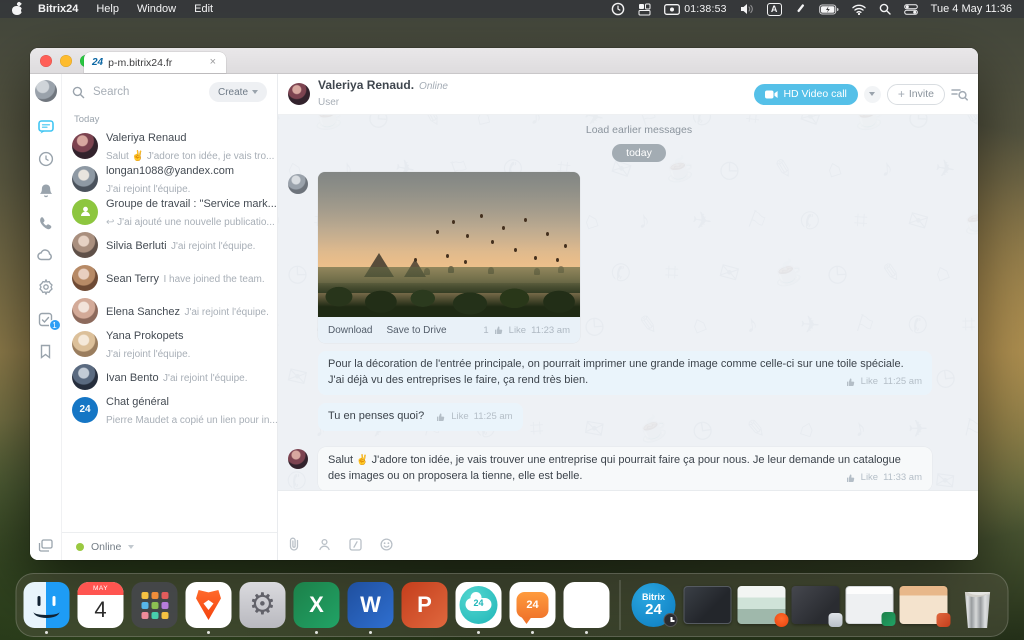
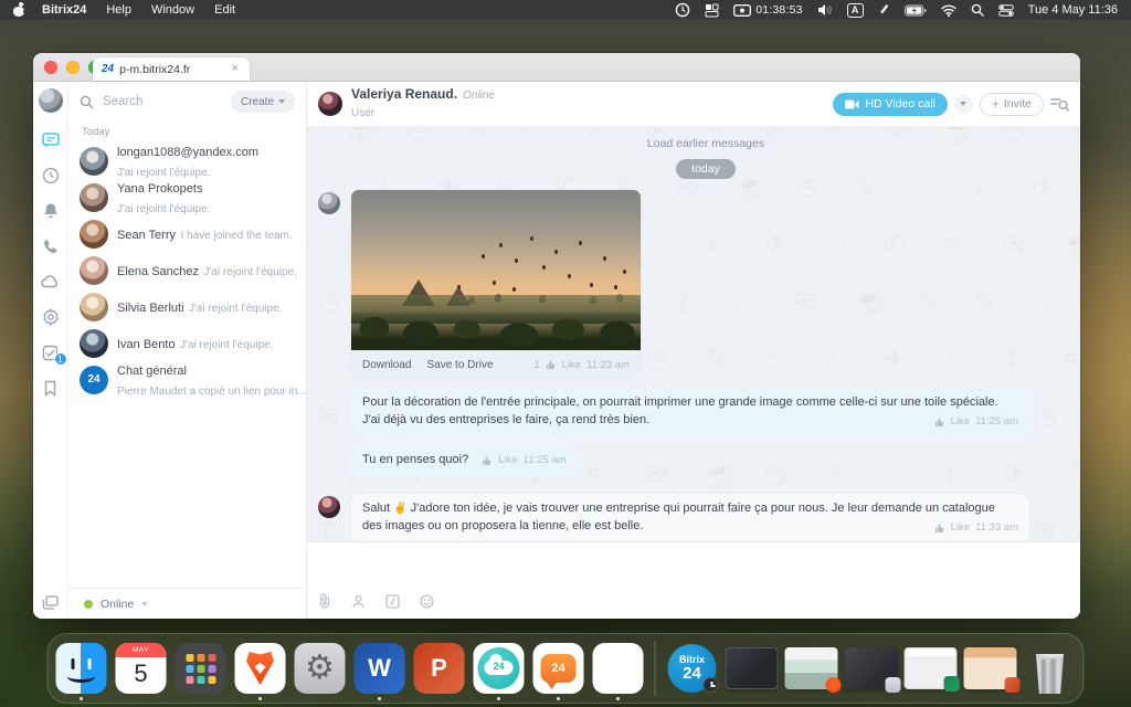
  Bitrix24
  Help
  Window
  Edit
  01:38:53
  A
  Tue 4 May 11:36
  24
  p-m.bitrix24.fr
  ×
  1
  Search
  Create
  Today
- Valeriya Renaud Salut ✌ J'adore ton idée, je vais tro...
  longan1088@yandex.com J'ai rejoint l'équipe.
- Groupe de travail : "Service mark... ↩ J'ai ajouté une nouvelle publicatio...
- Silvia Berluti J'ai rejoint l'équipe.
+ Yana Prokopets J'ai rejoint l'équipe.
  Sean Terry I have joined the team.
  Elena Sanchez J'ai rejoint l'équipe.
- Yana Prokopets J'ai rejoint l'équipe.
+ Silvia Berluti J'ai rejoint l'équipe.
  Ivan Bento J'ai rejoint l'équipe.
  24
  Chat général Pierre Maudet a copié un lien pour in...
  Online
  Valeriya Renaud.
  Online
  User
  HD Video call
  +
  Invite
  Load earlier messages
  today
  Download
  Save to Drive
  1
  Like
  11:23 am
  Pour la décoration de l'entrée principale, on pourrait imprimer une grande image comme celle-ci sur une toile spéciale. J'ai déjà vu des entreprises le faire, ça rend très bien.
  Like
  11:25 am
  Tu en penses quoi?
  Like
  11:25 am
  Salut ✌ J'adore ton idée, je vais trouver une entreprise qui pourrait faire ça pour nous. Je leur demande un catalogue des images ou on proposera la tienne, elle est belle.
  Like
  11:33 am
- 4
+ 5
  ⚙
- X
  W
  P
  24
  24
  Bitrix
  24
